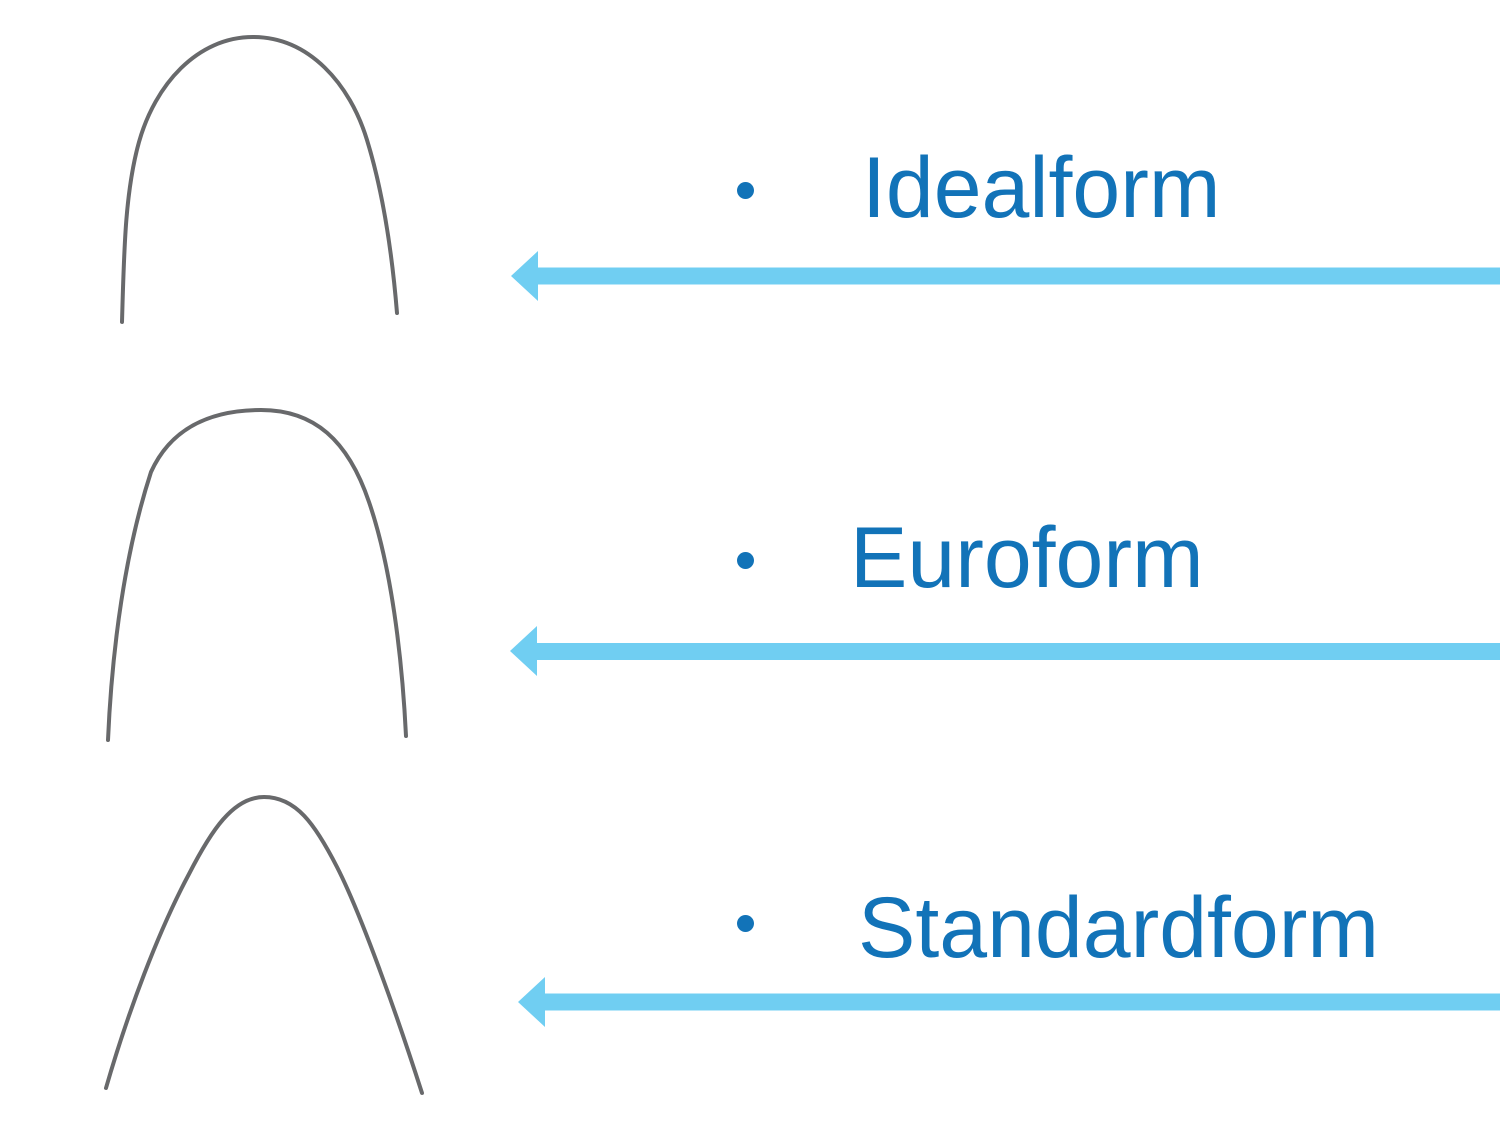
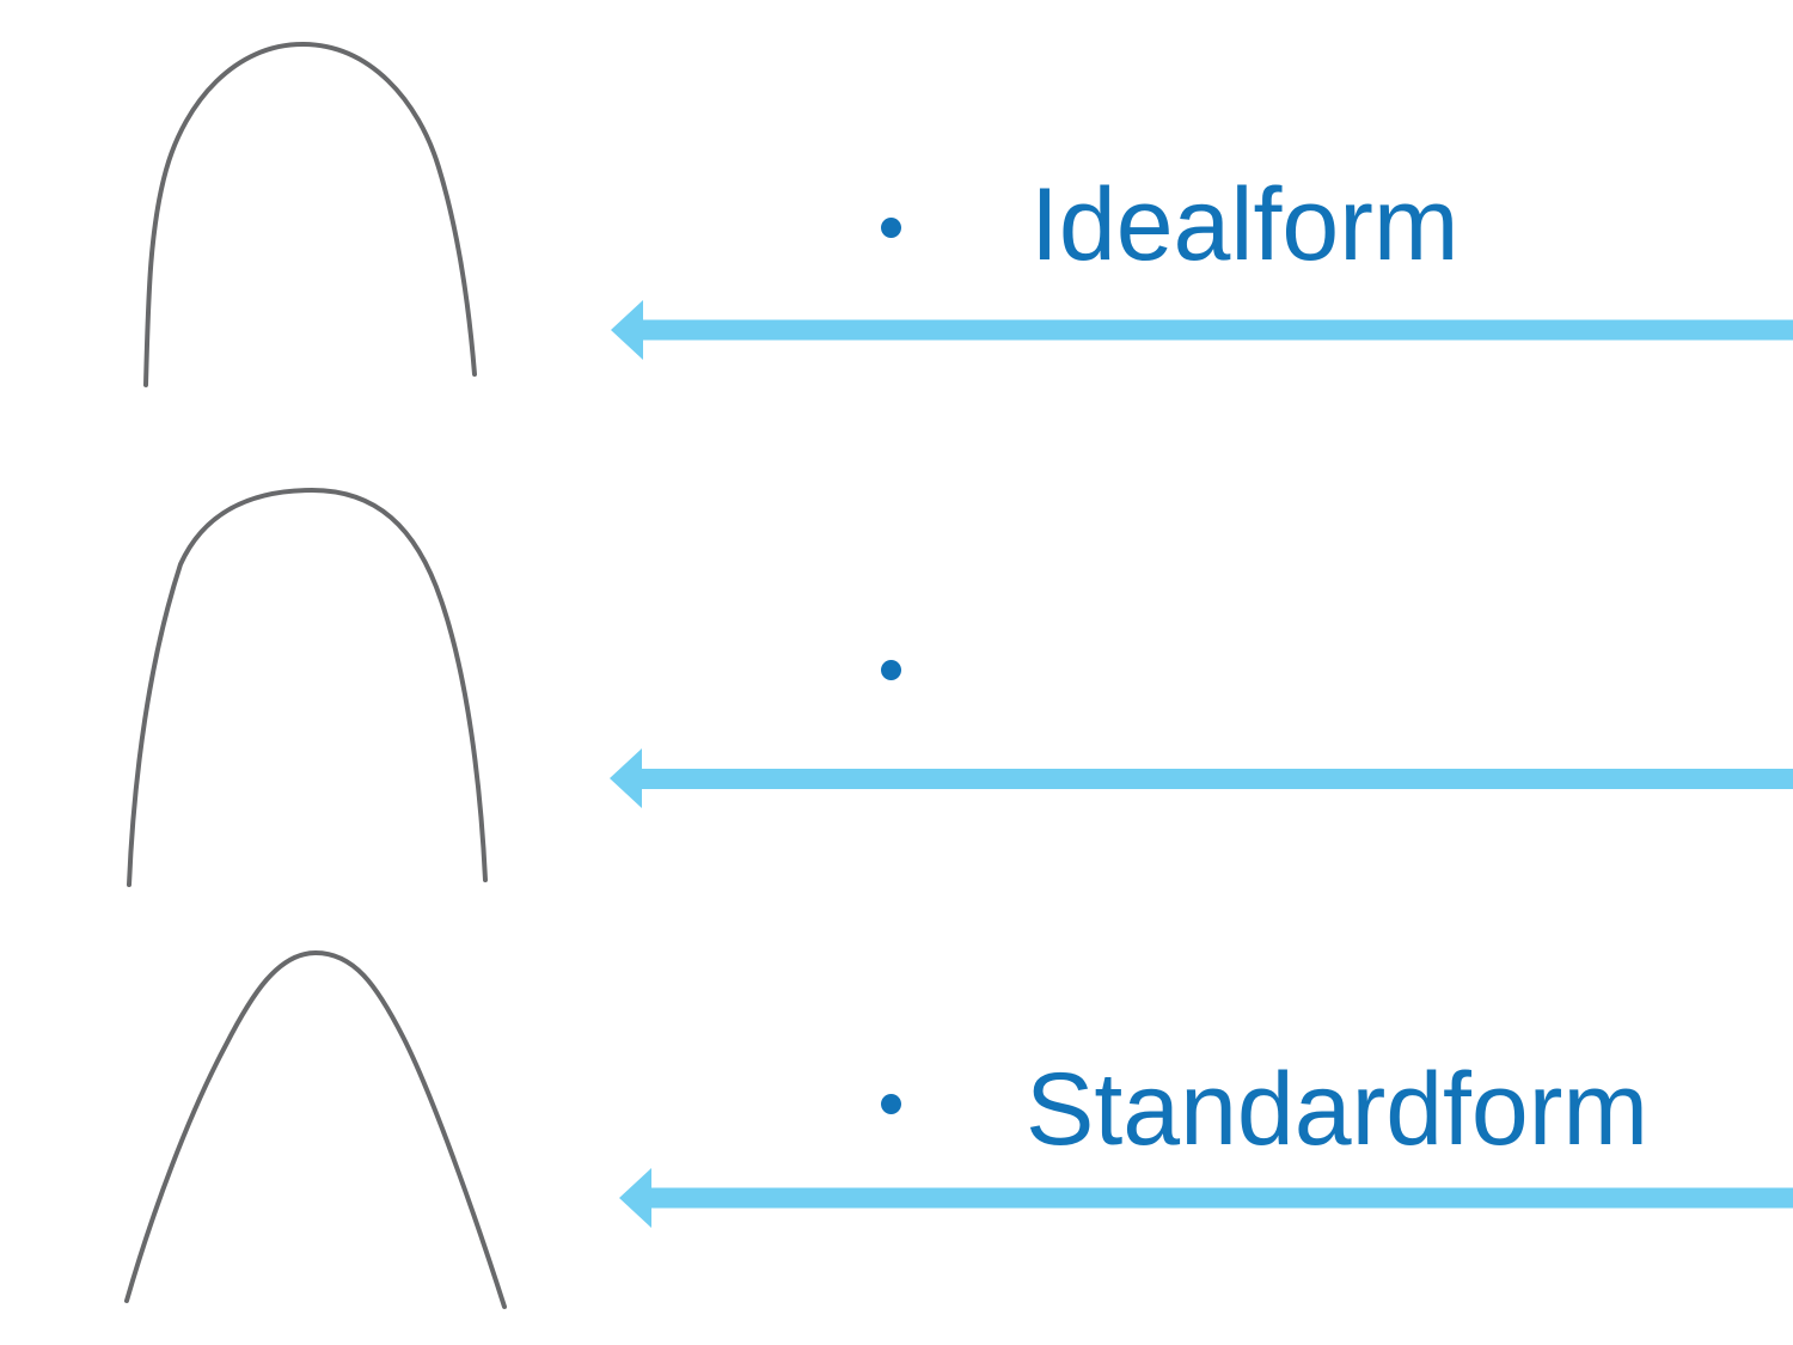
  Idealform
- Euroform
  Standardform
